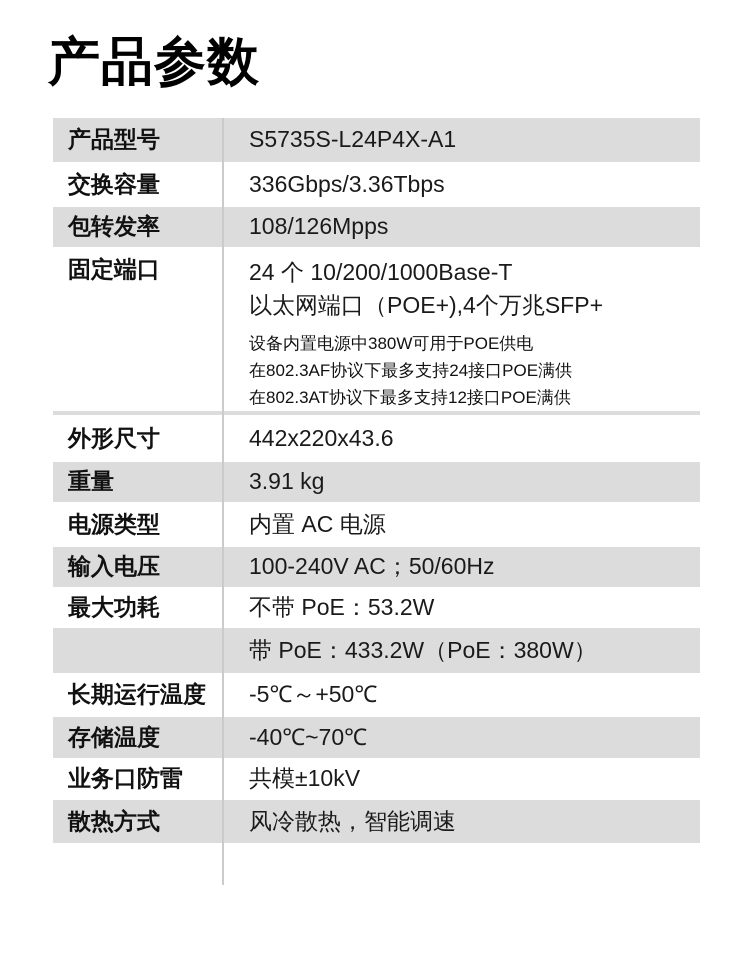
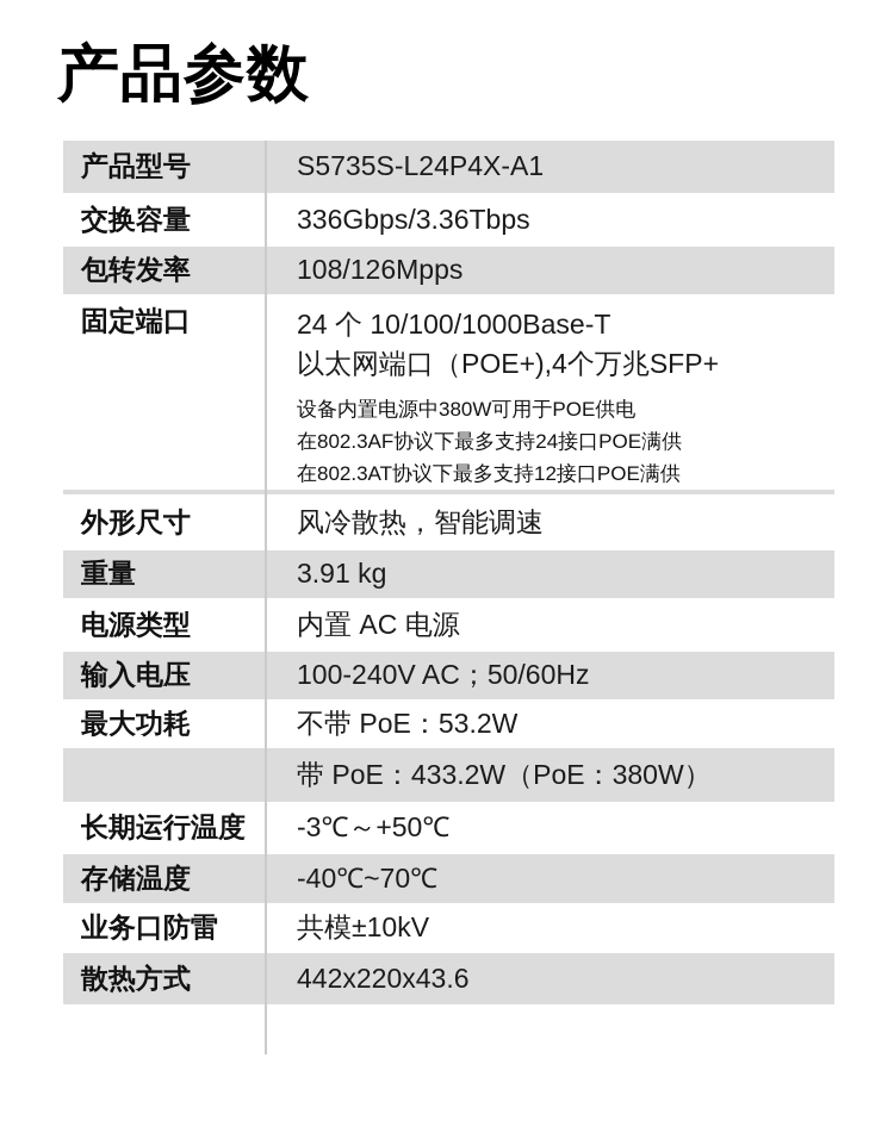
  产品参数
  产品型号
  S5735S-L24P4X-A1
  交换容量
  336Gbps/3.36Tbps
  包转发率
  108/126Mpps
  固定端口
- 24 个 10/200/1000Base-T
+ 24 个 10/100/1000Base-T
  以太网端口（POE+),4个万兆SFP+
  设备内置电源中380W可用于POE供电
  在802.3AF协议下最多支持24接口POE满供
  在802.3AT协议下最多支持12接口POE满供
  外形尺寸
- 442x220x43.6
+ 风冷散热，智能调速
  重量
  3.91 kg
  电源类型
  内置 AC 电源
  输入电压
  100-240V AC；50/60Hz
  最大功耗
  不带 PoE：53.2W
  带 PoE：433.2W（PoE：380W）
  长期运行温度
- -5℃～+50℃
+ -3℃～+50℃
  存储温度
  -40℃~70℃
  业务口防雷
  共模±10kV
  散热方式
- 风冷散热，智能调速
+ 442x220x43.6
